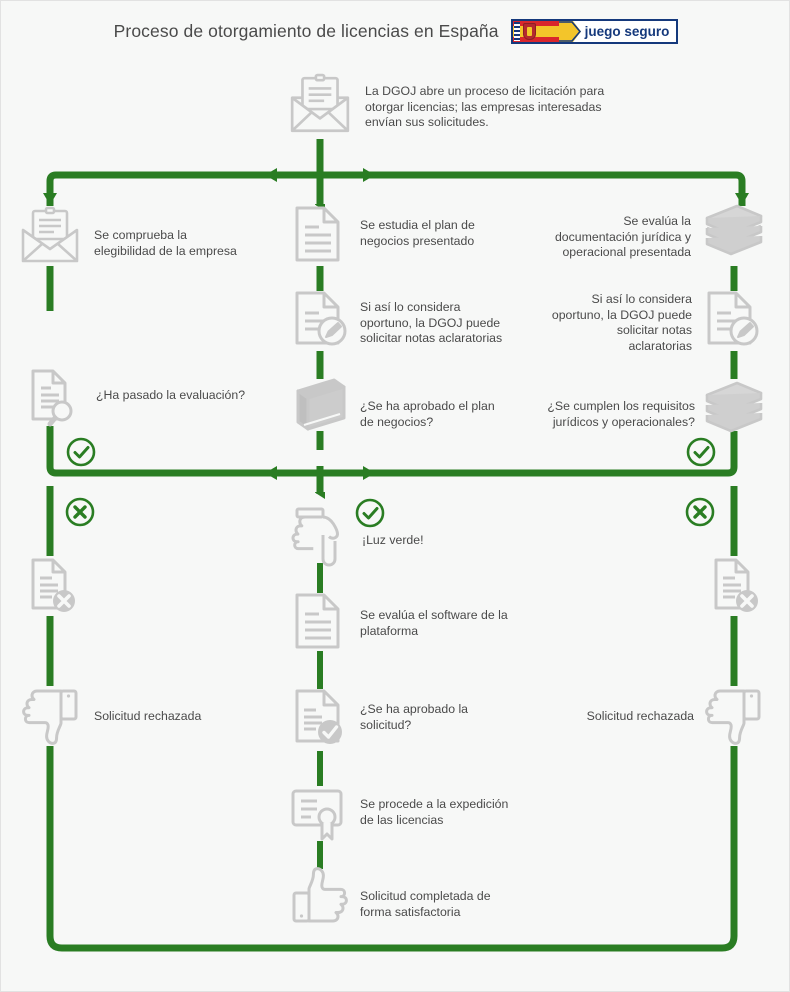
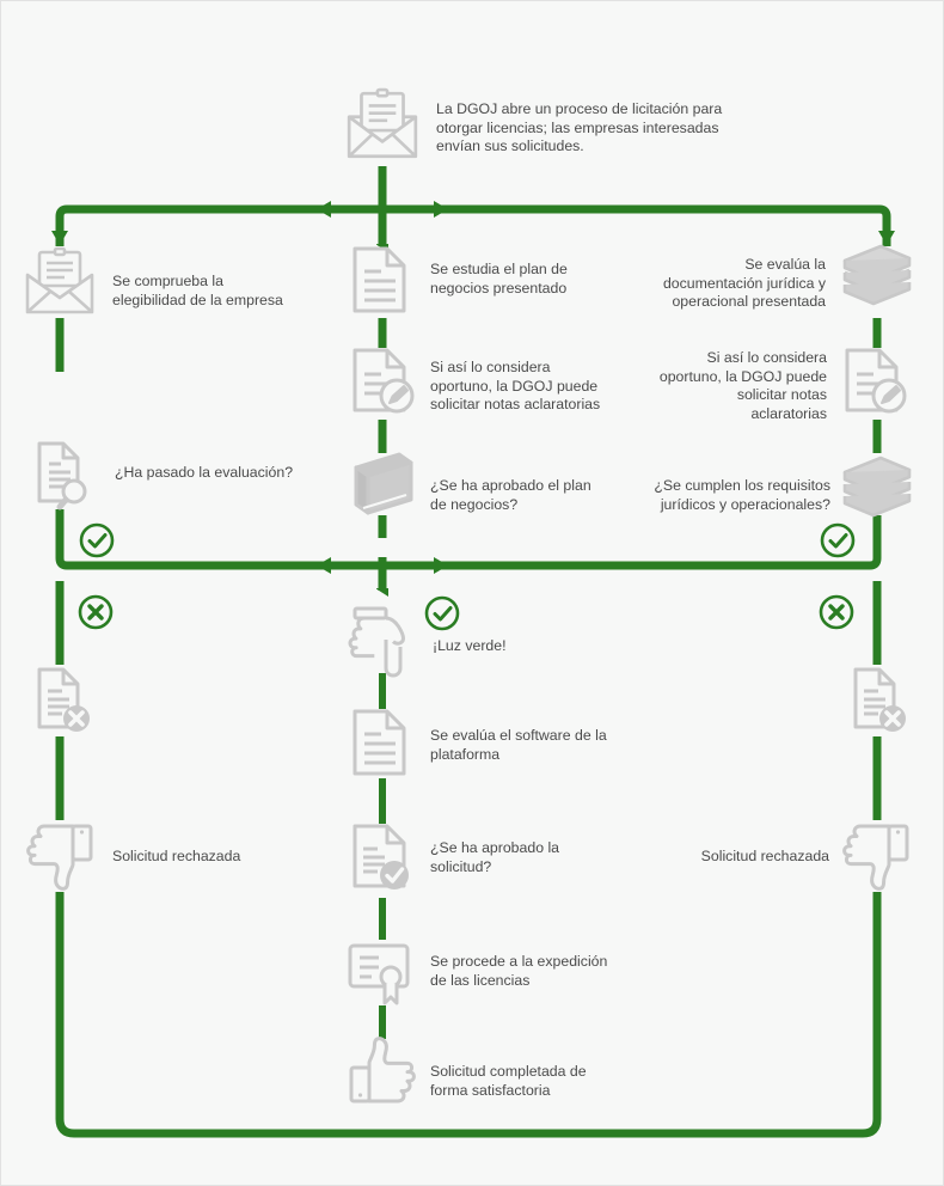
- Proceso de otorgamiento de licencias en España
- juego seguro
  La DGOJ abre un proceso de licitación para
  otorgar licencias; las empresas interesadas
  envían sus solicitudes.
  Se comprueba la
  elegibilidad de la empresa
  ¿Ha pasado la evaluación?
  Solicitud rechazada
  Se estudia el plan de
  negocios presentado
  Si así lo considera
  oportuno, la DGOJ puede
  solicitar notas aclaratorias
  ¿Se ha aprobado el plan
  de negocios?
  ¡Luz verde!
  Se evalúa el software de la
  plataforma
  ¿Se ha aprobado la
  solicitud?
  Se procede a la expedición
  de las licencias
  Solicitud completada de
  forma satisfactoria
  Se evalúa la
  documentación jurídica y
  operacional presentada
  Si así lo considera
  oportuno, la DGOJ puede
  solicitar notas
  aclaratorias
  ¿Se cumplen los requisitos
  jurídicos y operacionales?
  Solicitud rechazada
